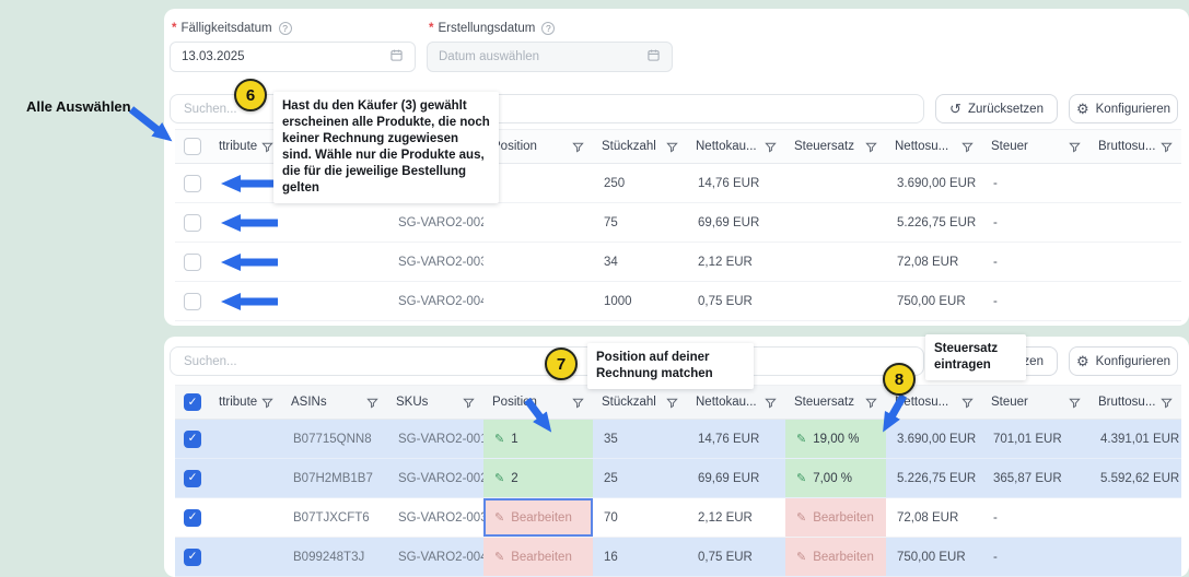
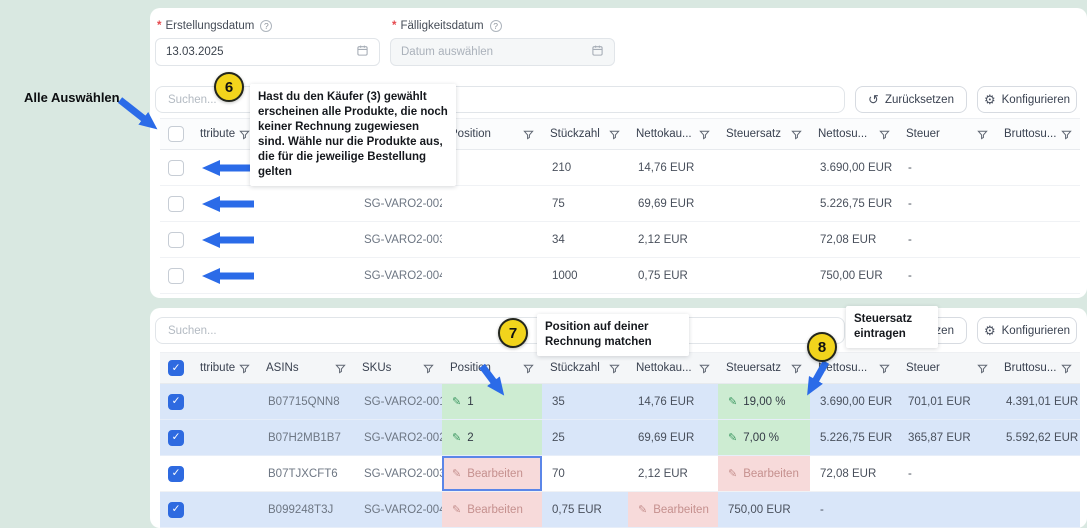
  *
- Fälligkeitsdatum
+ Erstellungsdatum
  ?
  13.03.2025
  *
- Erstellungsdatum
+ Fälligkeitsdatum
  ?
  Datum auswählen
  Suchen...
  ↺
  Zurücksetzen
  ⚙
  Konfigurieren
  ttribute
  osition
  Stückzahl
  Nettokau...
  Steuersatz
  Nettosu...
  Steuer
  Bruttosu...
- 250
+ 210
  14,76 EUR
  3.690,00 EUR
  -
  SG-VARO2-00
  75
  69,69 EUR
  5.226,75 EUR
  -
  SG-VARO2-00
  34
  2,12 EUR
  72,08 EUR
  -
  SG-VARO2-00
  1000
  0,75 EUR
  750,00 EUR
  -
  Suchen...
  ⚙
  Konfigurieren
  ✓
  ttribute
  ASINs
  SKUs
  Positi
  Stückzahl
  Nettokau...
  Steuersatz
  ettosu...
  Steuer
  Bruttosu...
  ✓
  B07715QNN8
  SG-VARO2-00
  ✎
  1
  35
  14,76 EUR
  ✎
  19,00 %
  3.690,00 EUR
  701,01 EUR
  4.391,01 EUR
  ✓
  B07H2MB1B7
  SG-VARO2-00
  ✎
  2
  25
  69,69 EUR
  ✎
  7,00 %
  5.226,75 EUR
  365,87 EUR
  5.592,62 EUR
  ✓
  B07TJXCFT6
  SG-VARO2-00
  ✎
  Bearbeiten
  70
  2,12 EUR
  ✎
  Bearbeiten
  72,08 EUR
  -
  ✓
  B099248T3J
  SG-VARO2-00
  ✎
  Bearbeiten
- 16
  0,75 EUR
  ✎
  Bearbeiten
  750,00 EUR
  -
  Alle Auswählen
  6
  Hast du den Käufer (3) gewählt erscheinen alle Produkte, die noch keiner Rechnung zugewiesen sind. Wähle nur die Produkte aus, die für die jeweilige Bestellung gelten
  7
  Position auf deiner Rechnung matchen
  8
  Steuersatz eintragen
